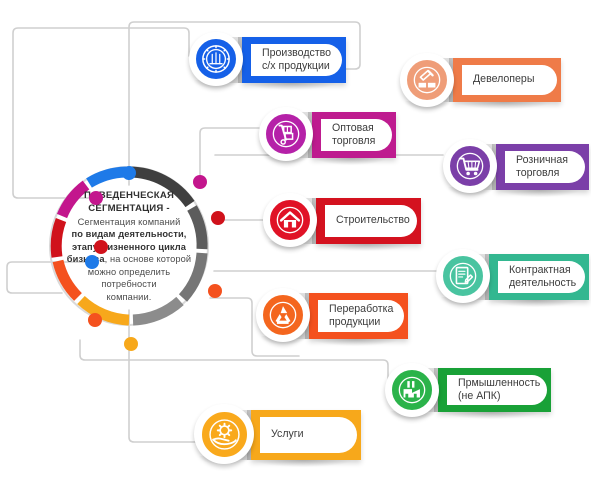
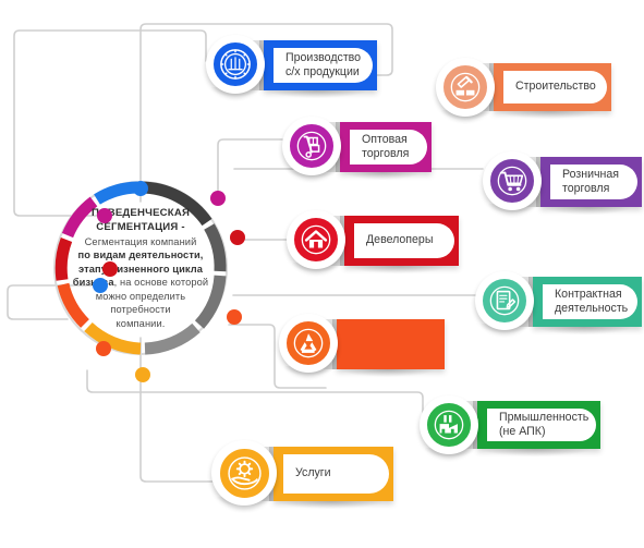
  ПЕДЕНЧЕСКАЯ
  СЕГМЕНТАЦИЯ -
  Сегментация компаний
  по видам деятельности,
  этапизненного цикла
  биза, на основе которой
  можно определить
  потребности
  компании.
  Производство
  с/х продукции
- Девелоперы
+ Строительство
  Оптовая
  торговля
  Розничная
  торговля
- Строительство
+ Девелоперы
  Контрактная
  деятельность
- Переработка
- продукции
  Прмышленность
  (не АПК)
  Услуги
